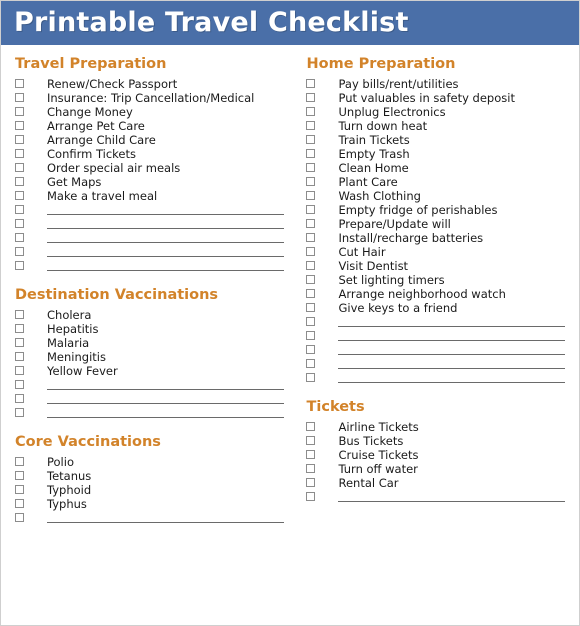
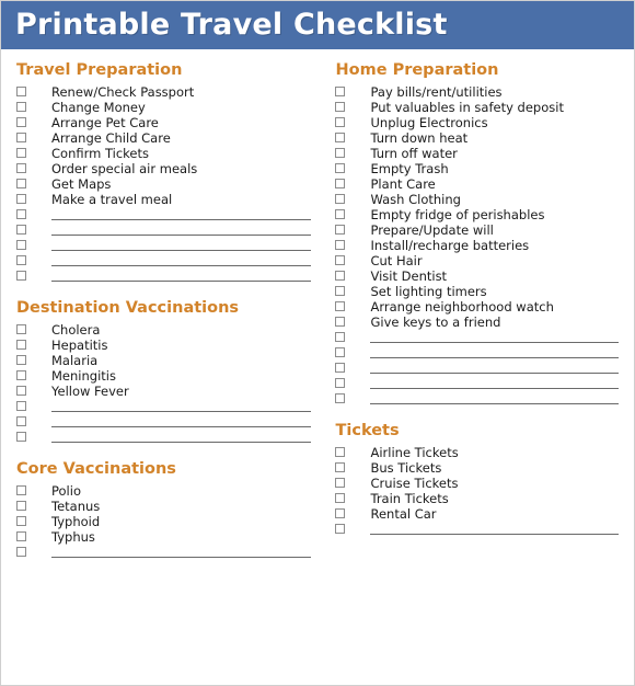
  Printable Travel Checklist
  Travel Preparation
  Renew/Check Passport
- Insurance: Trip Cancellation/Medical
  Change Money
  Arrange Pet Care
  Arrange Child Care
  Confirm Tickets
  Order special air meals
  Get Maps
  Make a travel meal
  Destination Vaccinations
  Cholera
  Hepatitis
  Malaria
  Meningitis
  Yellow Fever
  Core Vaccinations
  Polio
  Tetanus
  Typhoid
  Typhus
  Home Preparation
  Pay bills/rent/utilities
  Put valuables in safety deposit
  Unplug Electronics
  Turn down heat
- Train Tickets
+ Turn off water
  Empty Trash
- Clean Home
  Plant Care
  Wash Clothing
  Empty fridge of perishables
  Prepare/Update will
  Install/recharge batteries
  Cut Hair
  Visit Dentist
  Set lighting timers
  Arrange neighborhood watch
  Give keys to a friend
  Tickets
  Airline Tickets
  Bus Tickets
  Cruise Tickets
- Turn off water
+ Train Tickets
  Rental Car
